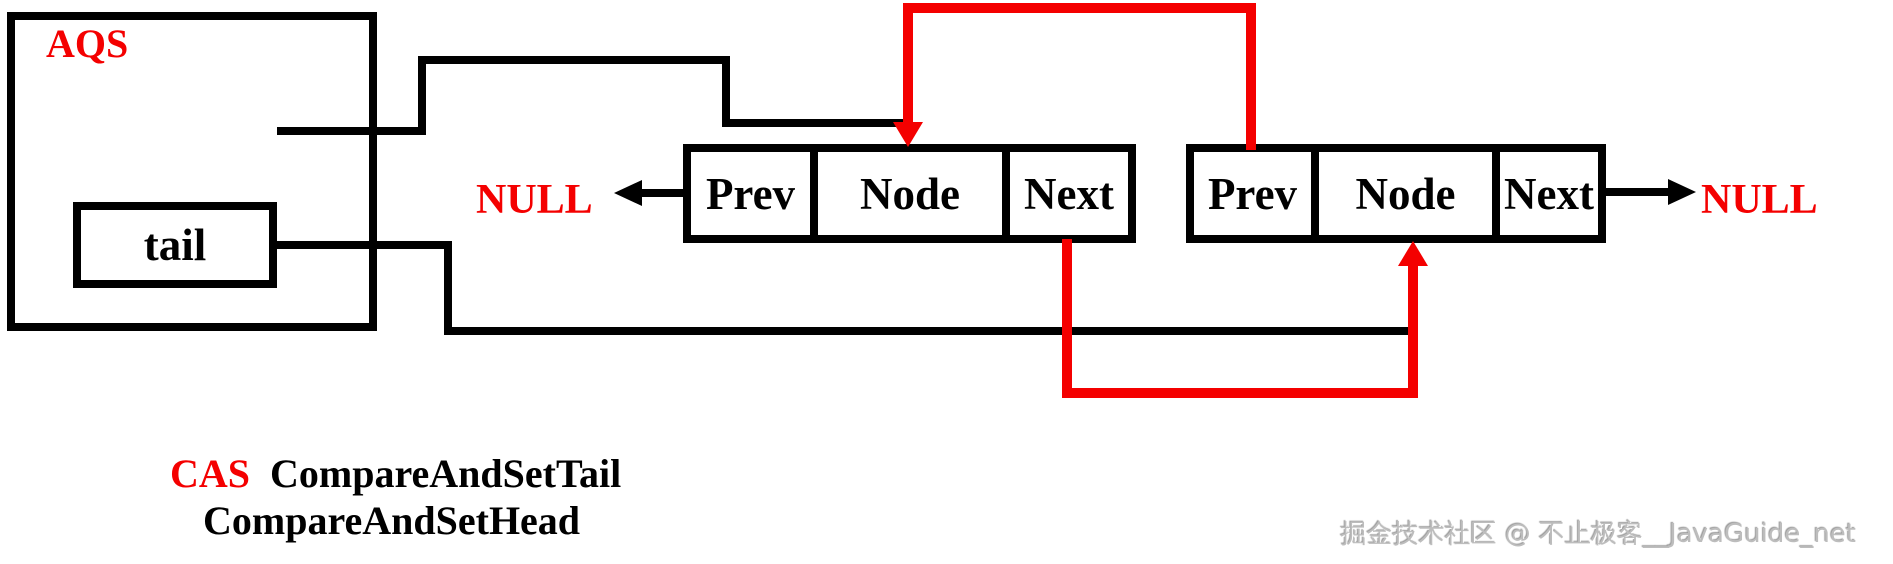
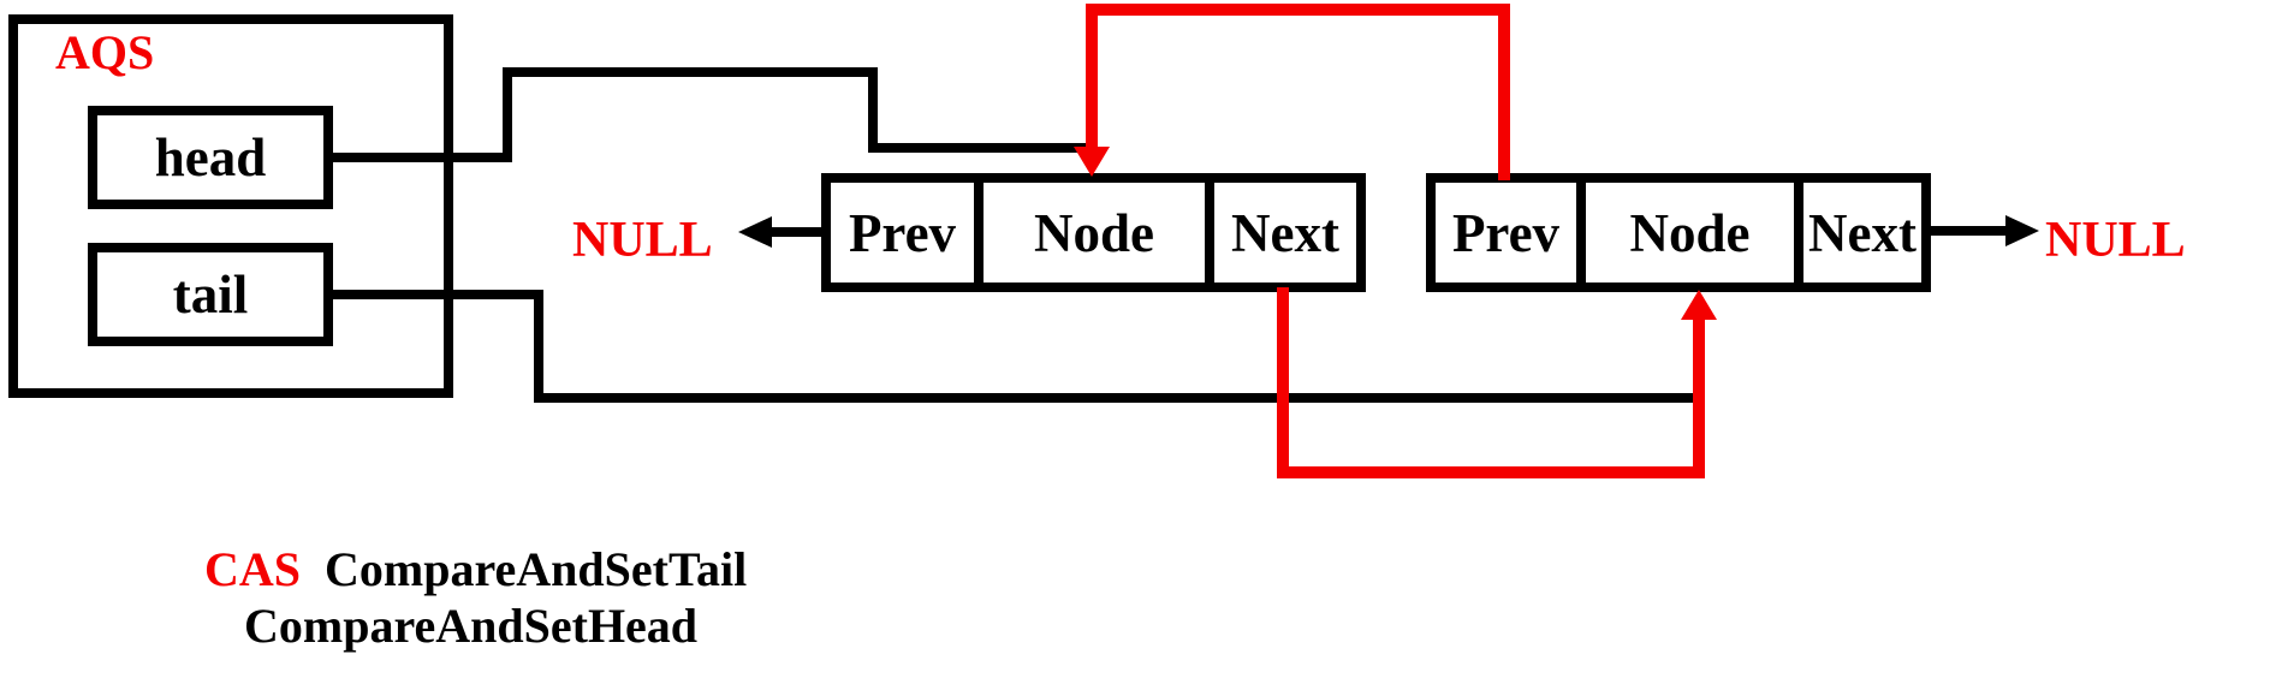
  AQS
+ head
  tail
  NULL
  Prev
  Node
  Next
  Prev
  Node
  Next
  NULL
  CAS CompareAndSetTail
  CompareAndSetHead
- 掘金技术社区 @ 不止极客__JavaGuide_net
